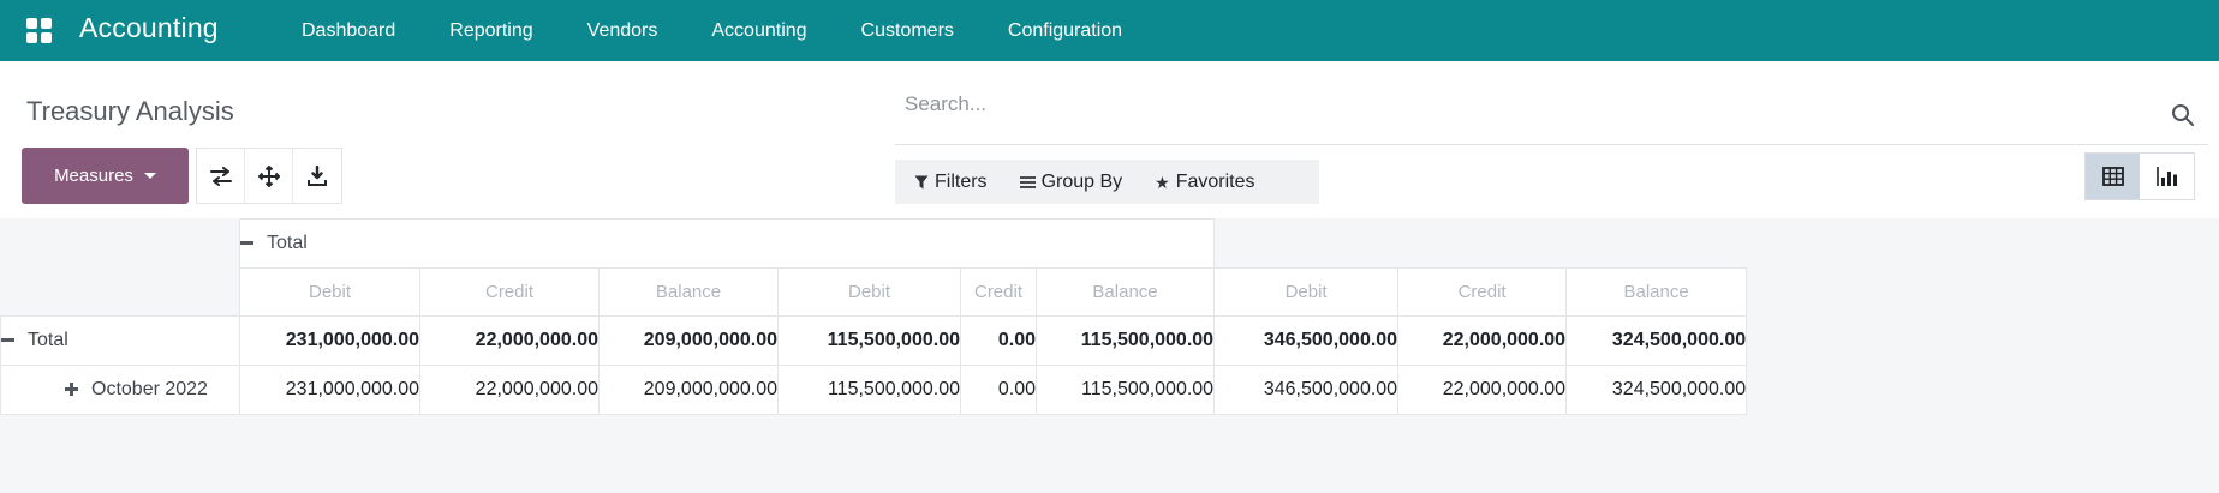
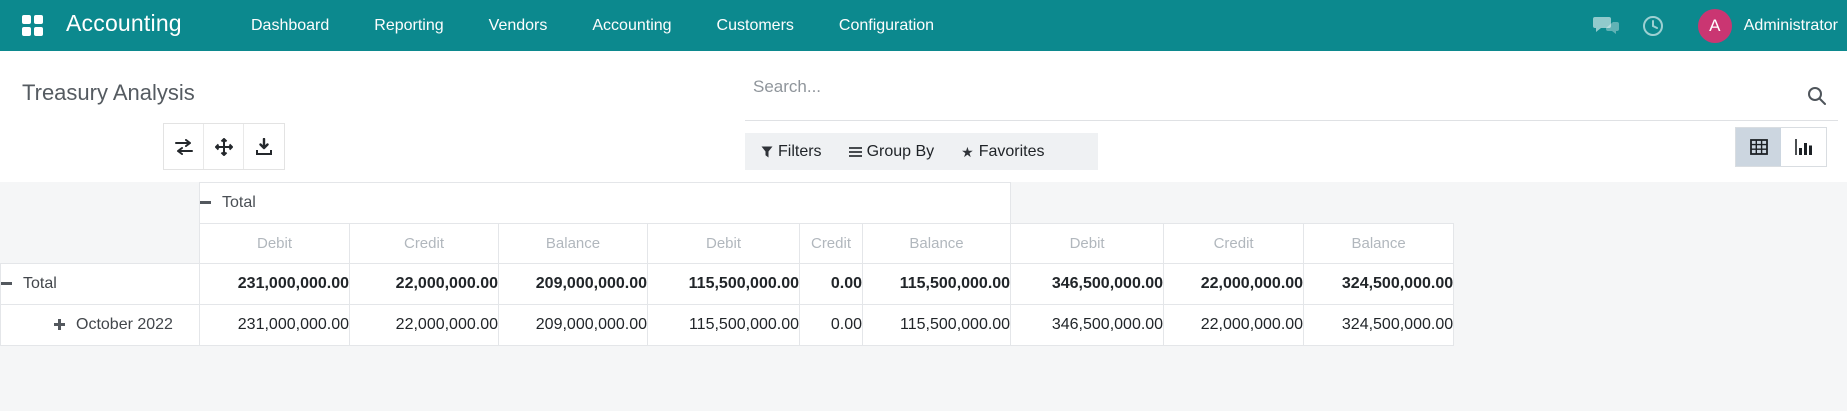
  Accounting
  Dashboard
  Reporting
  Vendors
  Accounting
  Customers
  Configuration
+ A
+ Administrator
  Treasury Analysis
- Measures
  Search...
  Filters
  Group By
  ★
  Favorites
  	Total
  	Debit	Credit	Balance	Debit	Credit	Balance	Debit	Credit	Balance
  Total	231,000,000.00	22,000,000.00	209,000,000.00	115,500,000.00	0.00	115,500,000.00	346,500,000.00	22,000,000.00	324,500,000.00
  October 2022	231,000,000.00	22,000,000.00	209,000,000.00	115,500,000.00	0.00	115,500,000.00	346,500,000.00	22,000,000.00	324,500,000.00
